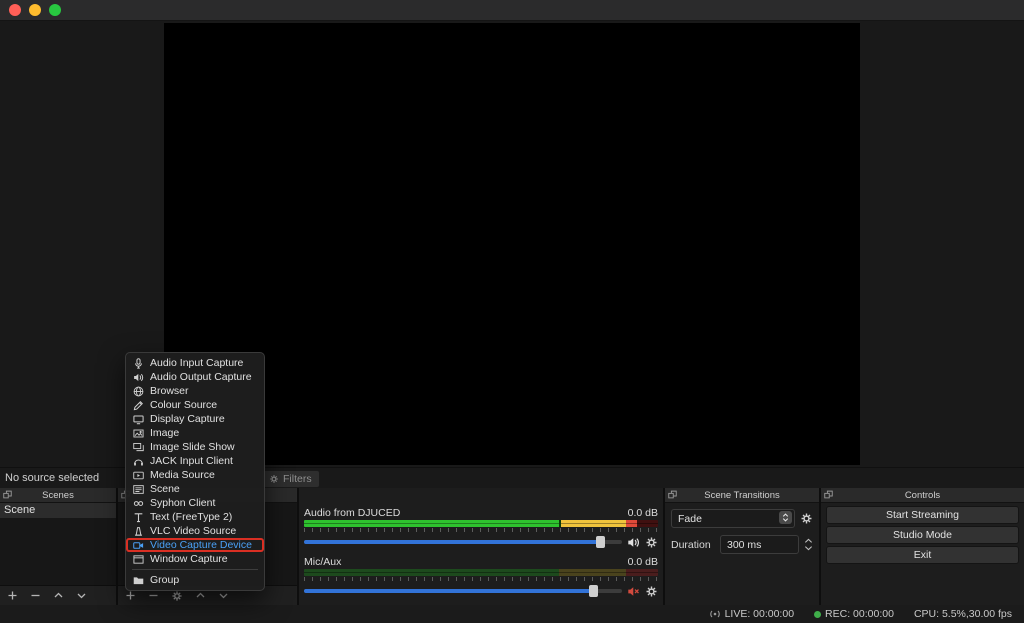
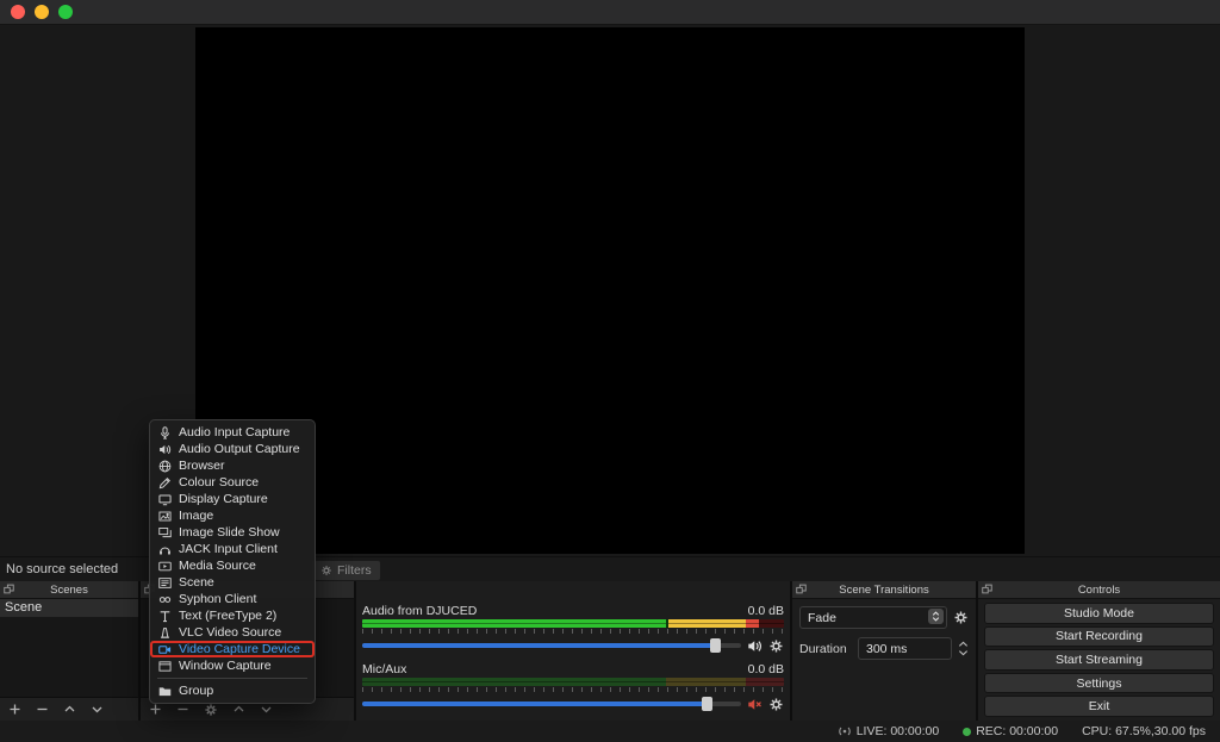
  No source selected
  Filters
  Scenes
  Scene
  Audio from DJUCED
  0.0 dB
  Mic/Aux
  0.0 dB
  Scene Transitions
  Fade
  Duration
  300 ms
  Controls
- Start Streaming
+ Studio Mode
+ Start Recording
- Studio Mode
+ Start Streaming
+ Settings
  Exit
  LIVE: 00:00:00
  REC: 00:00:00
- CPU: 5.5%,30.00 fps
+ CPU: 67.5%,30.00 fps
  Audio Input Capture
  Audio Output Capture
  Browser
  Colour Source
  Display Capture
  Image
  Image Slide Show
  JACK Input Client
  Media Source
  Scene
  Syphon Client
  Text (FreeType 2)
  VLC Video Source
  Video Capture Device
  Window Capture
  Group
